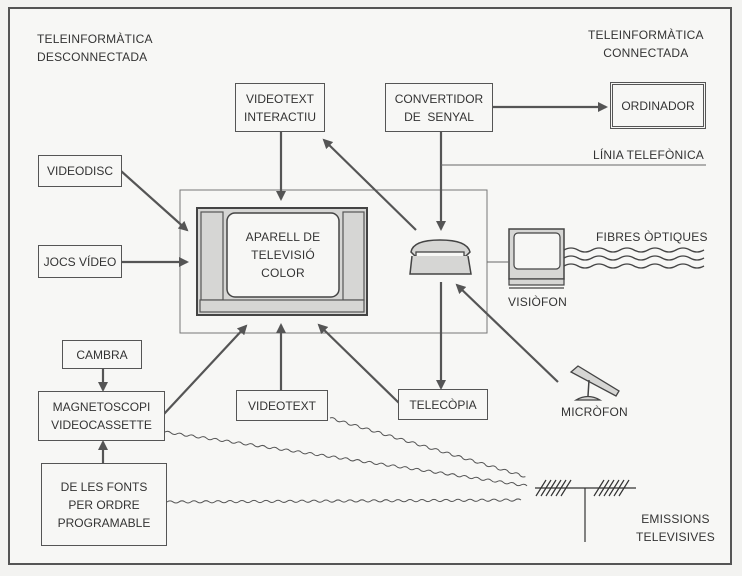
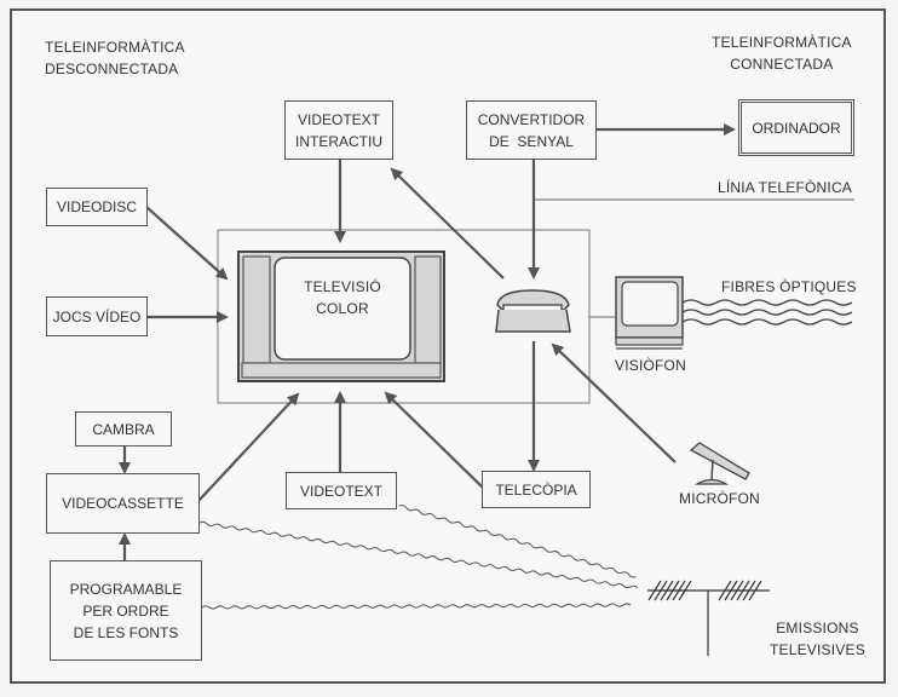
  TELEINFORMÀTICA
  DESCONNECTADA
  TELEINFORMÀTICA
  CONNECTADA
  VIDEOTEXT
  INTERACTIU
  CONVERTIDOR
  DE SENYAL
  ORDINADOR
  VIDEODISC
  JOCS VÍDEO
  CAMBRA
- MAGNETOSCOPI
  VIDEOCASSETTE
- DE LES FONTS
+ PROGRAMABLE
  PER ORDRE
- PROGRAMABLE
+ DE LES FONTS
  VIDEOTEXT
  TELECÒPIA
- APARELL DE
  TELEVISIÓ
  COLOR
  LÍNIA TELEFÒNICA
  FIBRES ÒPTIQUES
  VISIÒFON
  MICRÒFON
  EMISSIONS
  TELEVISIVES
